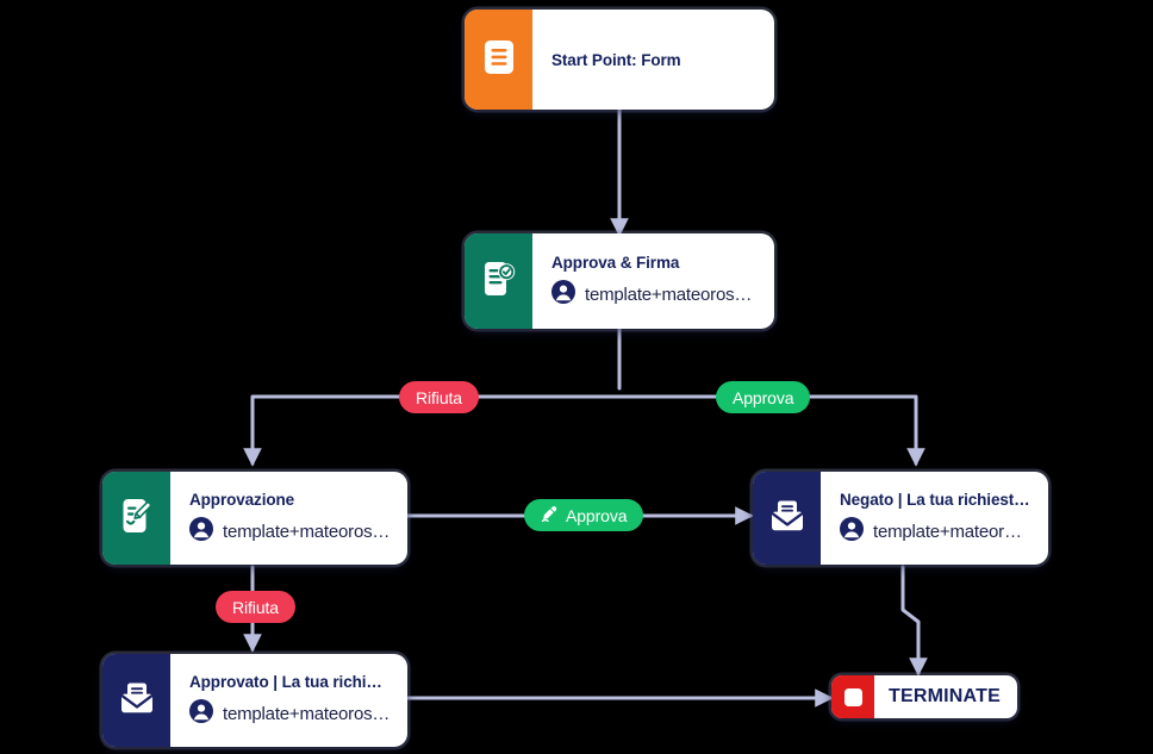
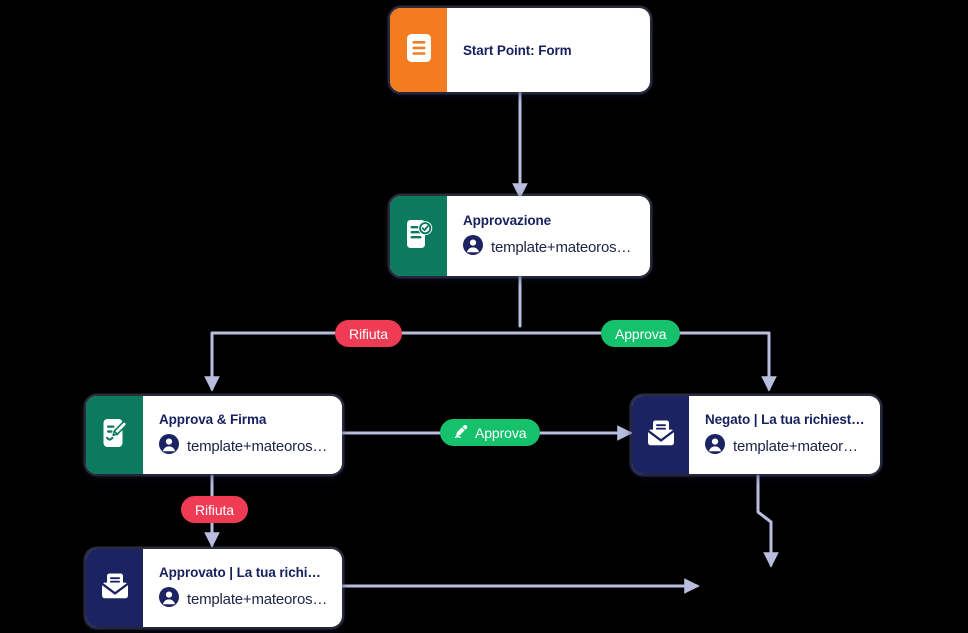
  Start Point: Form
- Approva & Firma
+ Approvazione
  template+mateorossi..
- Approvazione
+ Approva & Firma
  template+mateorossi.
  Negato | La tua richiesta
  template+mateoross
  Approvato | La tua richiest
  template+mateorossi.
- TERMINATE
  Rifiuta
  Approva
  Approva
  Rifiuta
